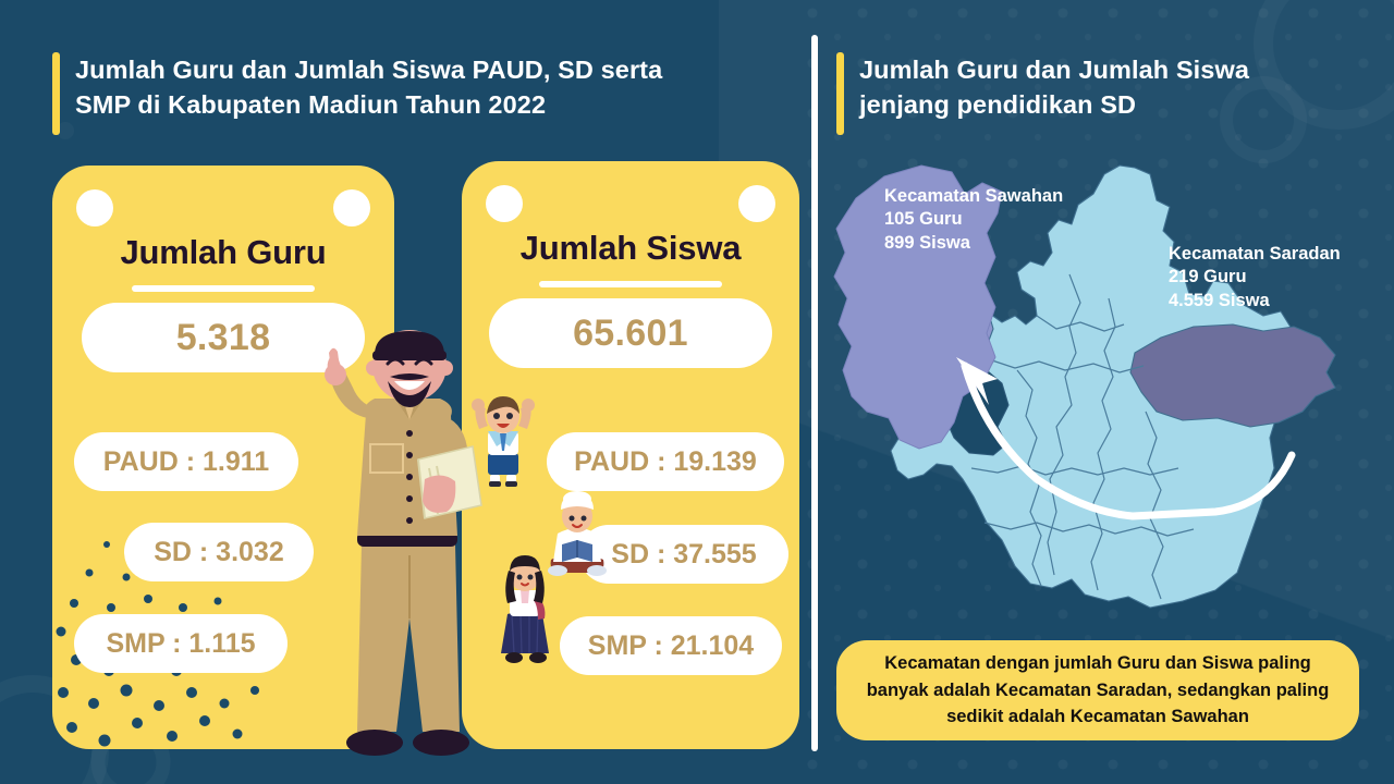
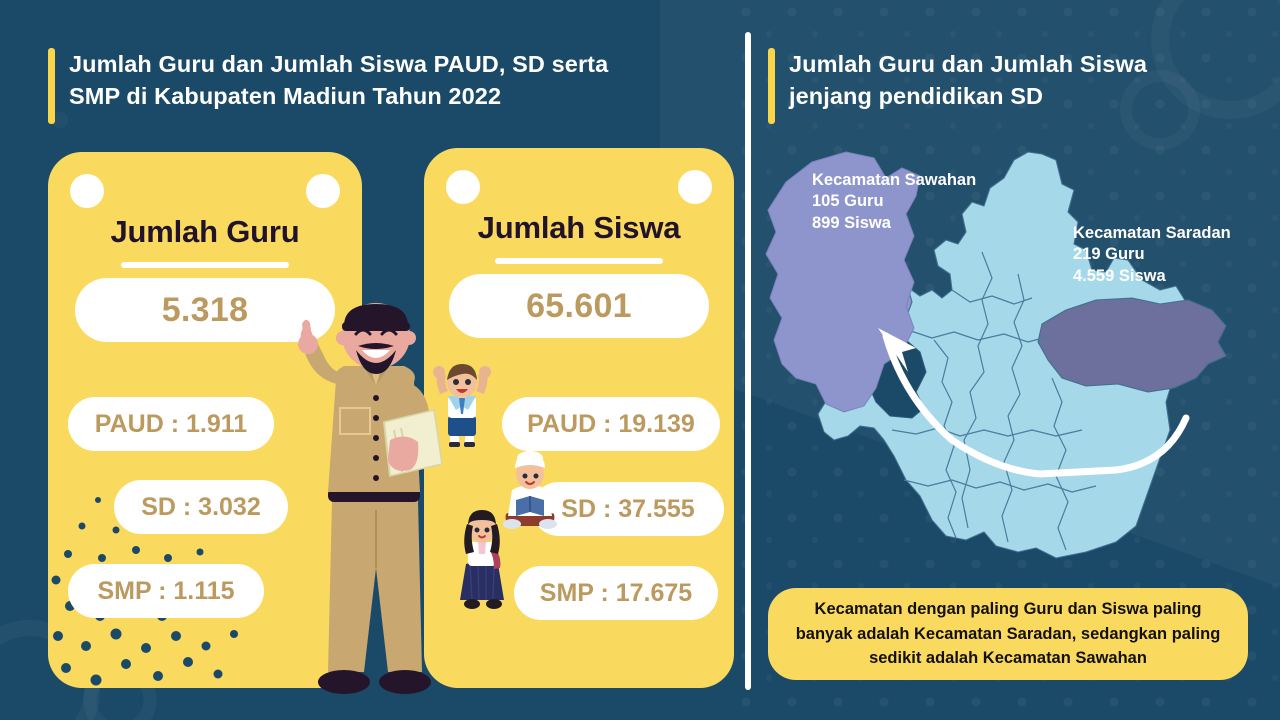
  Jumlah Guru dan Jumlah Siswa PAUD, SD serta
  SMP di Kabupaten Madiun Tahun 2022
  Jumlah Guru dan Jumlah Siswa
  jenjang pendidikan SD
  Jumlah Guru
  5.318
  PAUD : 1.911
  SD : 3.032
  SMP : 1.115
  Jumlah Siswa
  65.601
  PAUD : 19.139
  SD : 37.555
- SMP : 21.104
+ SMP : 17.675
  Kecamatan Sawahan
  105 Guru
  899 Siswa
  Kecamatan Saradan
  219 Guru
  4.559 Siswa
- Kecamatan dengan jumlah Guru dan Siswa paling banyak adalah Kecamatan Saradan, sedangkan paling sedikit adalah Kecamatan Sawahan
+ Kecamatan dengan paling Guru dan Siswa paling banyak adalah Kecamatan Saradan, sedangkan paling sedikit adalah Kecamatan Sawahan
